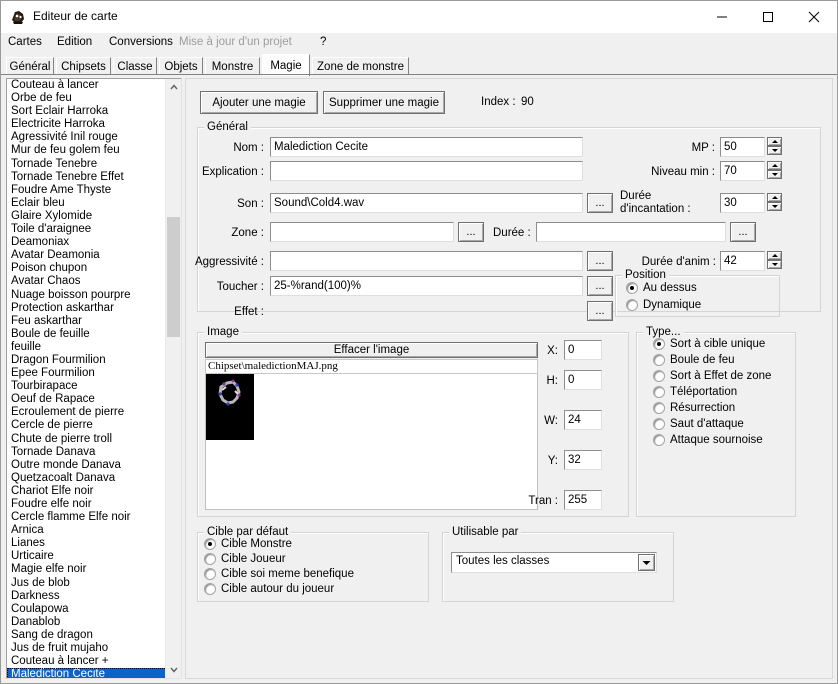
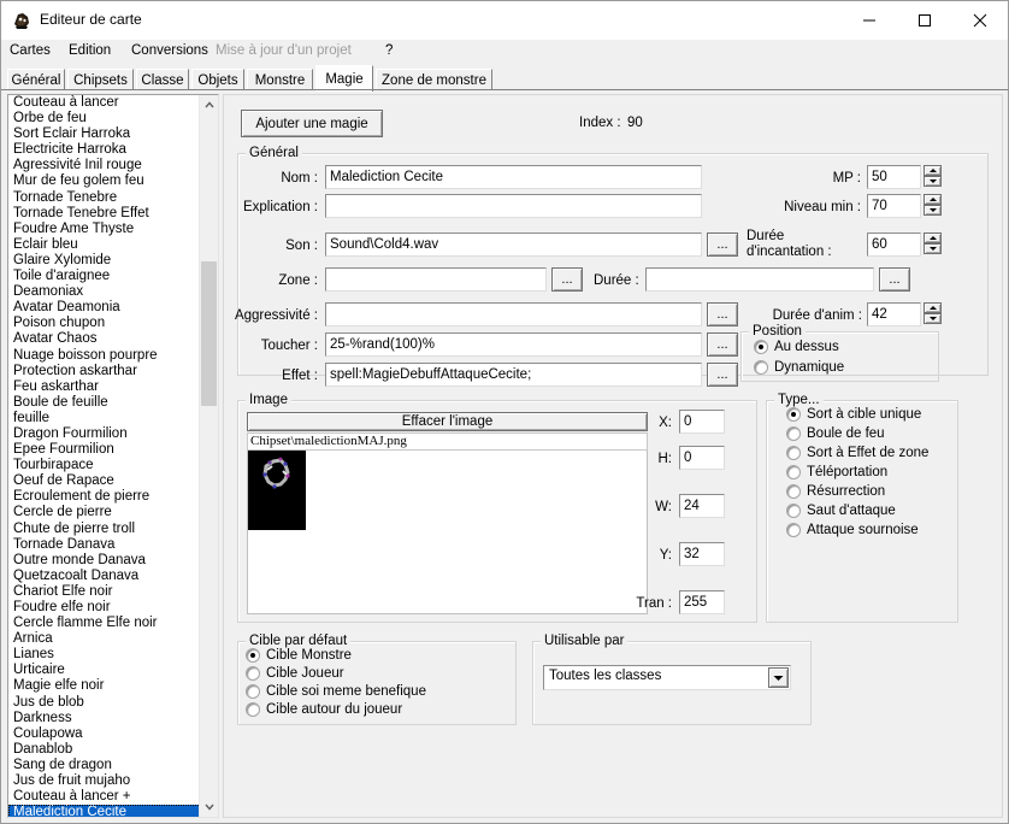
  Editeur de carte
  Cartes
  Edition
  Conversions
  Mise à jour d'un projet
  ?
  Général
  Chipsets
  Classe
  Objets
  Monstre
  Magie
  Zone de monstre
  Couteau à lancer
  Orbe de feu
  Sort Eclair Harroka
  Electricite Harroka
  Agressivité Inil rouge
  Mur de feu golem feu
  Tornade Tenebre
  Tornade Tenebre Effet
  Foudre Ame Thyste
  Eclair bleu
  Glaire Xylomide
  Toile d'araignee
  Deamoniax
  Avatar Deamonia
  Poison chupon
  Avatar Chaos
  Nuage boisson pourpre
  Protection askarthar
  Feu askarthar
  Boule de feuille
  feuille
  Dragon Fourmilion
  Epee Fourmilion
  Tourbirapace
  Oeuf de Rapace
  Ecroulement de pierre
  Cercle de pierre
  Chute de pierre troll
  Tornade Danava
  Outre monde Danava
  Quetzacoalt Danava
  Chariot Elfe noir
  Foudre elfe noir
  Cercle flamme Elfe noir
  Arnica
  Lianes
  Urticaire
  Magie elfe noir
  Jus de blob
  Darkness
  Coulapowa
  Danablob
  Sang de dragon
  Jus de fruit mujaho
  Couteau à lancer +
  Malediction Cecite
  Ajouter une magie
- Supprimer une magie
  Index :
  90
  Général
  Nom :
  Malediction Cecite
  Explication :
  Son :
  Sound\Cold4.wav
  ...
  Zone :
  ...
  Durée :
  ...
  Aggressivité :
  ...
  Toucher :
  25-%rand(100)%
  ...
  Effet :
+ spell:MagieDebuffAttaqueCecite;
  ...
  MP :
  50
  Niveau min :
  70
  Durée
  d'incantation :
- 30
+ 60
  Durée d'anim :
  42
  Position
  Au dessus
  Dynamique
  Image
  Effacer l'image
  Chipset\maledictionMAJ.png
  X:
  0
  H:
  0
  W:
  24
  Y:
  32
  Tran :
  255
  Type...
  Sort à cible unique
  Boule de feu
  Sort à Effet de zone
  Téléportation
  Résurrection
  Saut d'attaque
  Attaque sournoise
  Cible par défaut
  Cible Monstre
  Cible Joueur
  Cible soi meme benefique
  Cible autour du joueur
  Utilisable par
  Toutes les classes
